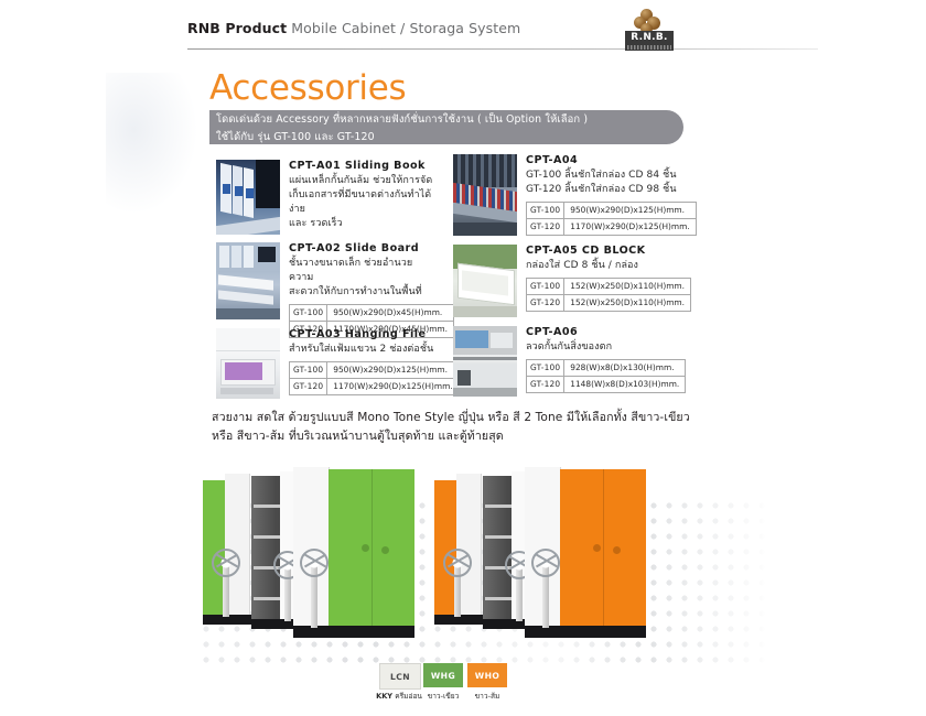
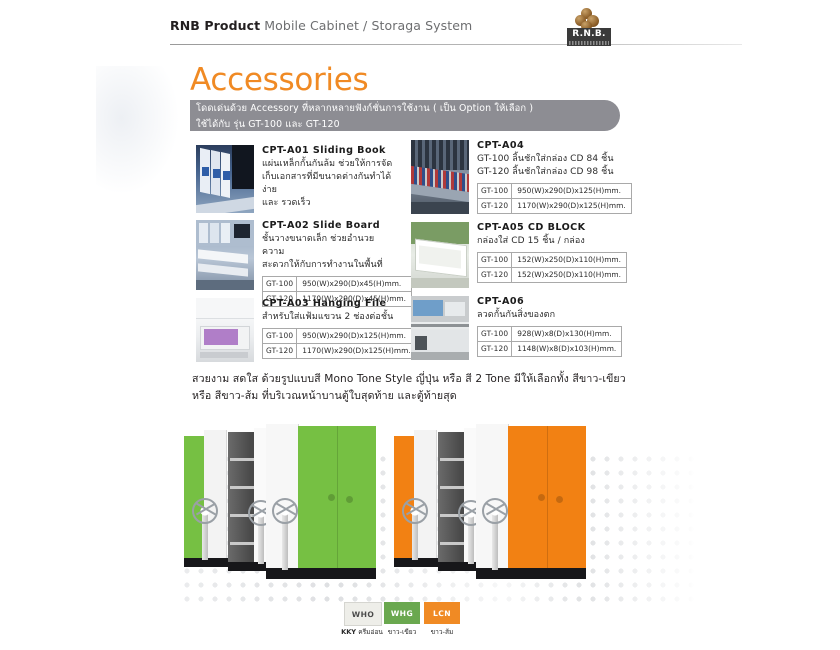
  RNB Product Mobile Cabinet / Storaga System
  R.N.B.
  Accessories
  โดดเด่นด้วย Accessory ที่หลากหลายฟังก์ชั่นการใช้งาน ( เป็น Option ให้เลือก )
  ใช้ได้กับ รุ่น GT-100 และ GT-120
  CPT-A01 Sliding Book
  แผ่นเหล็กกั้นกันล้ม ช่วยให้การจัด
  เก็บเอกสารที่มีขนาดต่างกันทำได้ง่าย
  และ รวดเร็ว
  CPT-A02 Slide Board
  ชั้นวางขนาดเล็ก ช่วยอำนวยความ
  สะดวกให้กับการทำงานในพื้นที่
  GT-100	950(W)x290(D)x45(H)mm.
  GT-120	1170(W)x290(D)x45(H)mm.
  CPT-A03 Hanging File
  สำหรับใส่แฟ้มแขวน 2 ช่องต่อชั้น
  GT-100	950(W)x290(D)x125(H)mm.
  GT-120	1170(W)x290(D)x125(H)mm.
  CPT-A04
  GT-100 ลิ้นชักใส่กล่อง CD 84 ชิ้น
  GT-120 ลิ้นชักใส่กล่อง CD 98 ชิ้น
  GT-100	950(W)x290(D)x125(H)mm.
  GT-120	1170(W)x290(D)x125(H)mm.
  CPT-A05 CD BLOCK
- กล่องใส่ CD 8 ชิ้น / กล่อง
+ กล่องใส่ CD 15 ชิ้น / กล่อง
  GT-100	152(W)x250(D)x110(H)mm.
  GT-120	152(W)x250(D)x110(H)mm.
  CPT-A06
  ลวดกั้นกันสิ่งของตก
  GT-100	928(W)x8(D)x130(H)mm.
  GT-120	1148(W)x8(D)x103(H)mm.
  สวยงาม สดใส ด้วยรูปแบบสี Mono Tone Style ญี่ปุ่น หรือ สี 2 Tone มีให้เลือกทั้ง สีขาว-เขียว
  หรือ สีขาว-ส้ม ที่บริเวณหน้าบานตู้ใบสุดท้าย และตู้ท้ายสุด
- LCN
+ WHO
  WHG
- WHO
+ LCN
  KKY ครีมอ่อน
  ขาว-เขียว
  ขาว-ส้ม
